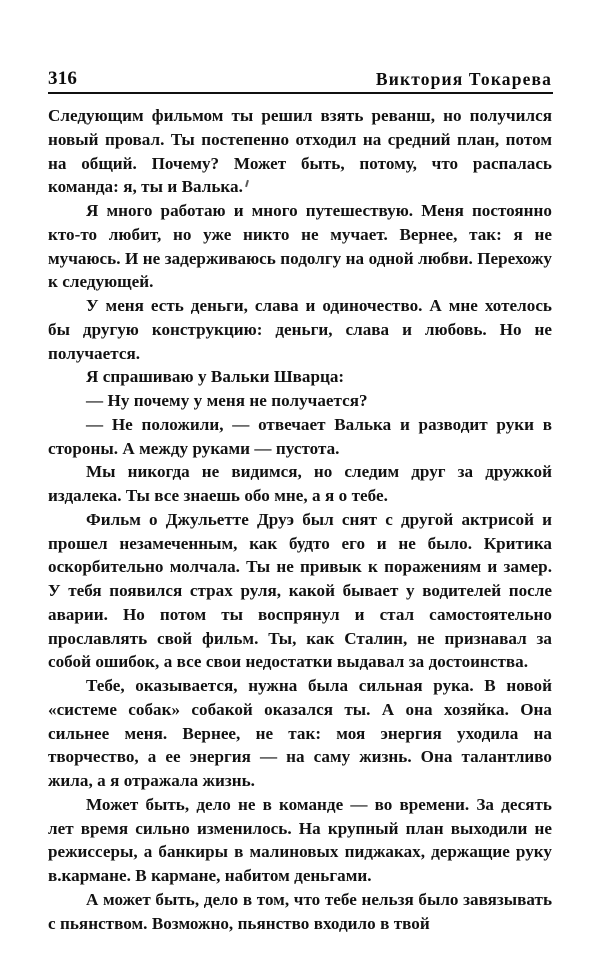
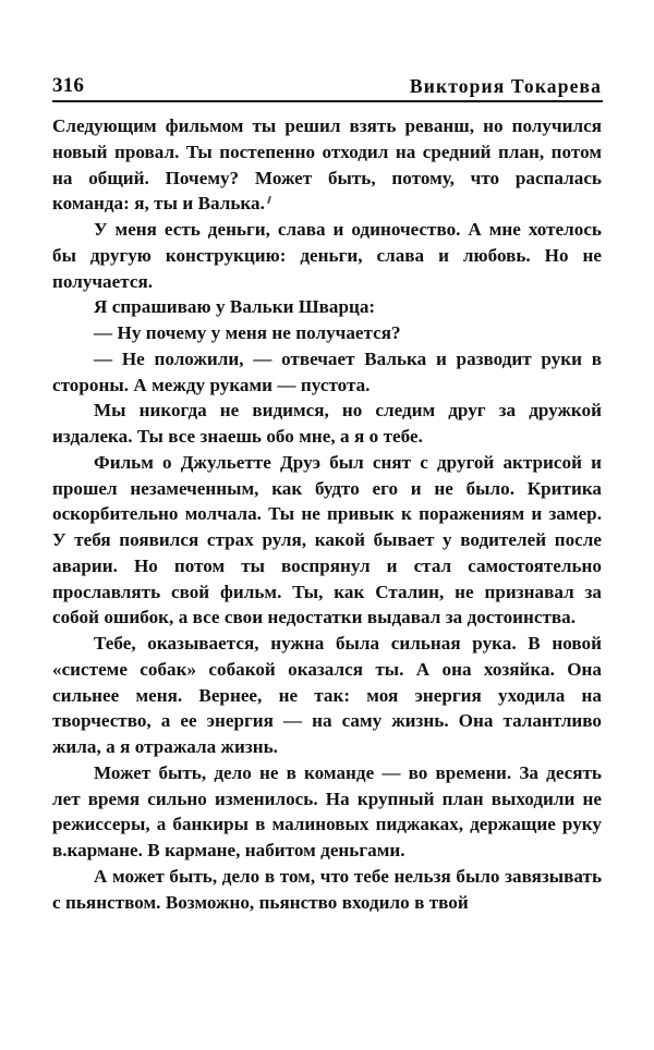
  316
  Виктория Токарева
  Следующим фильмом ты решил взять реванш, но получился новый провал. Ты постепенно отходил на средний план, потом на общий. Почему? Может быть, потому, что распалась команда: я, ты и Валька.
- Я много работаю и много путешествую. Меня постоянно кто-то любит, но уже никто не мучает. Вернее, так: я не мучаюсь. И не задерживаюсь подолгу на одной любви. Перехожу к следующей.
  У меня есть деньги, слава и одиночество. А мне хотелось бы другую конструкцию: деньги, слава и любовь. Но не получается.
  Я спрашиваю у Вальки Шварца:
  — Ну почему у меня не получается?
  — Не положили, — отвечает Валька и разводит руки в стороны. А между руками — пустота.
  Мы никогда не видимся, но следим друг за дружкой издалека. Ты все знаешь обо мне, а я о тебе.
  Фильм о Джульетте Друэ был снят с другой актрисой и прошел незамеченным, как будто его и не было. Критика оскорбительно молчала. Ты не привык к поражениям и замер. У тебя появился страх руля, какой бывает у водителей после аварии. Но потом ты воспрянул и стал самостоятельно прославлять свой фильм. Ты, как Сталин, не признавал за собой ошибок, а все свои недостатки выдавал за достоинства.
  Тебе, оказывается, нужна была сильная рука. В новой «системе собак» собакой оказался ты. А она хозяйка. Она сильнее меня. Вернее, не так: моя энергия уходила на творчество, а ее энергия — на саму жизнь. Она талантливо жила, а я отражала жизнь.
  Может быть, дело не в команде — во времени. За десять лет время сильно изменилось. На крупный план выходили не режиссеры, а банкиры в малиновых пиджаках, держащие руку в.кармане. В кармане, набитом деньгами.
  А может быть, дело в том, что тебе нельзя было завязывать с пьянством. Возможно, пьянство входило в твой
